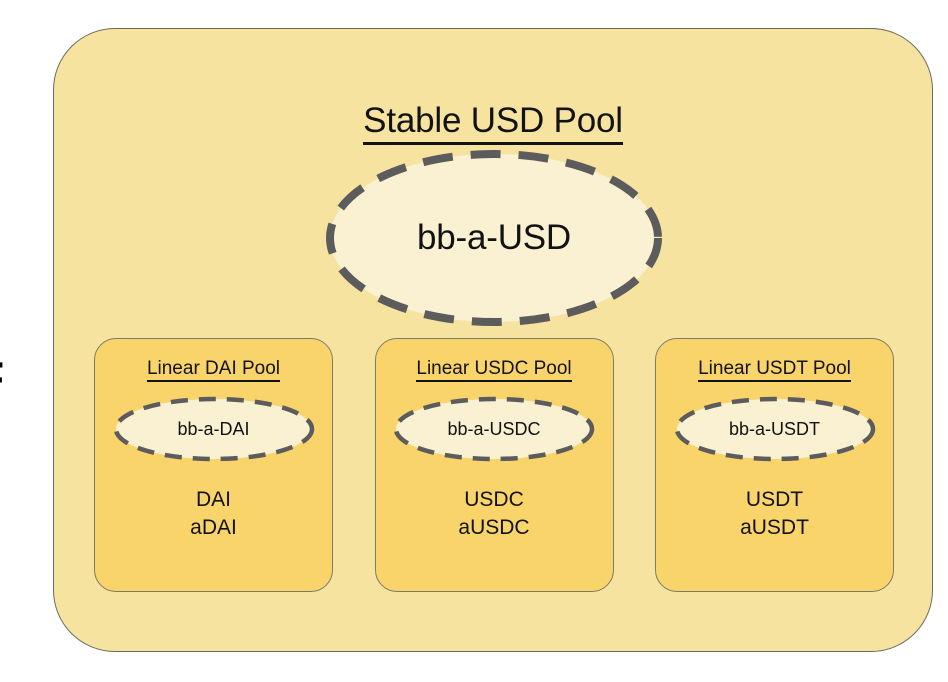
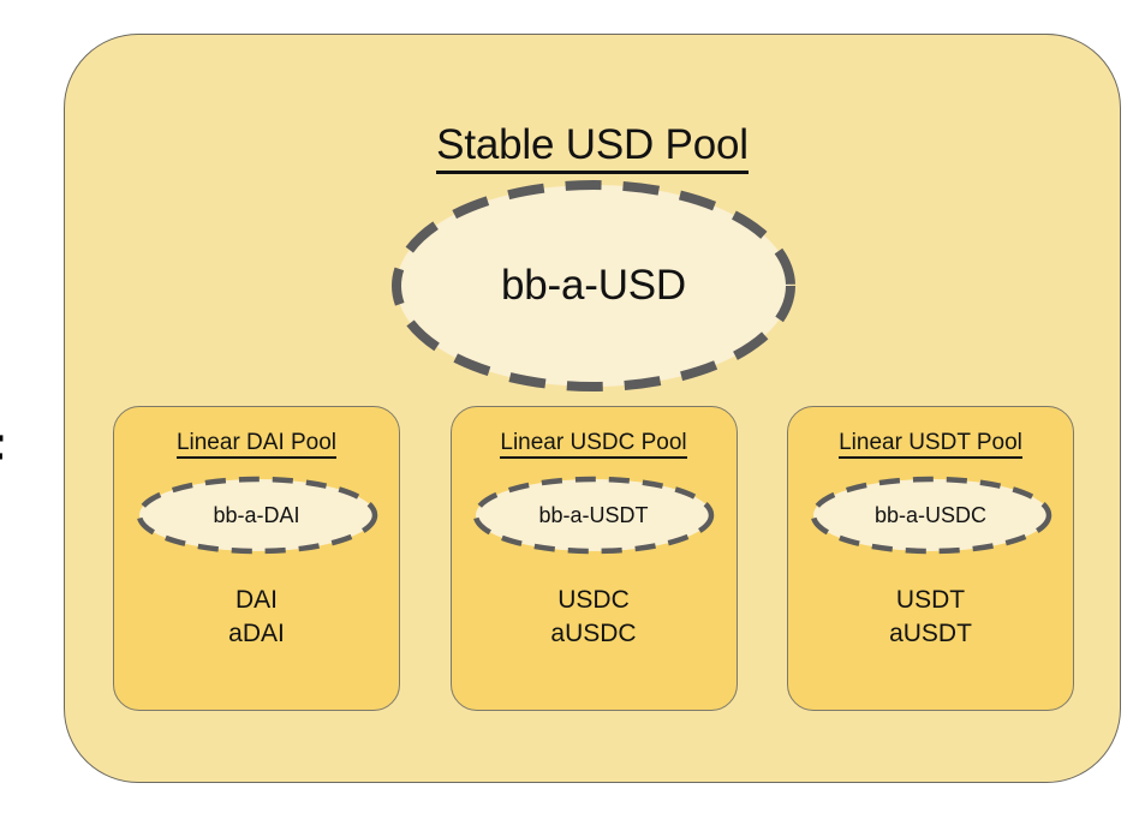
  Stable USD Pool
  bb-a-USD
  Linear DAI Pool
  bb-a-DAI
  DAI
  aDAI
  Linear USDC Pool
- bb-a-USDC
+ bb-a-USDT
  USDC
  aUSDC
  Linear USDT Pool
- bb-a-USDT
+ bb-a-USDC
  USDT
  aUSDT
